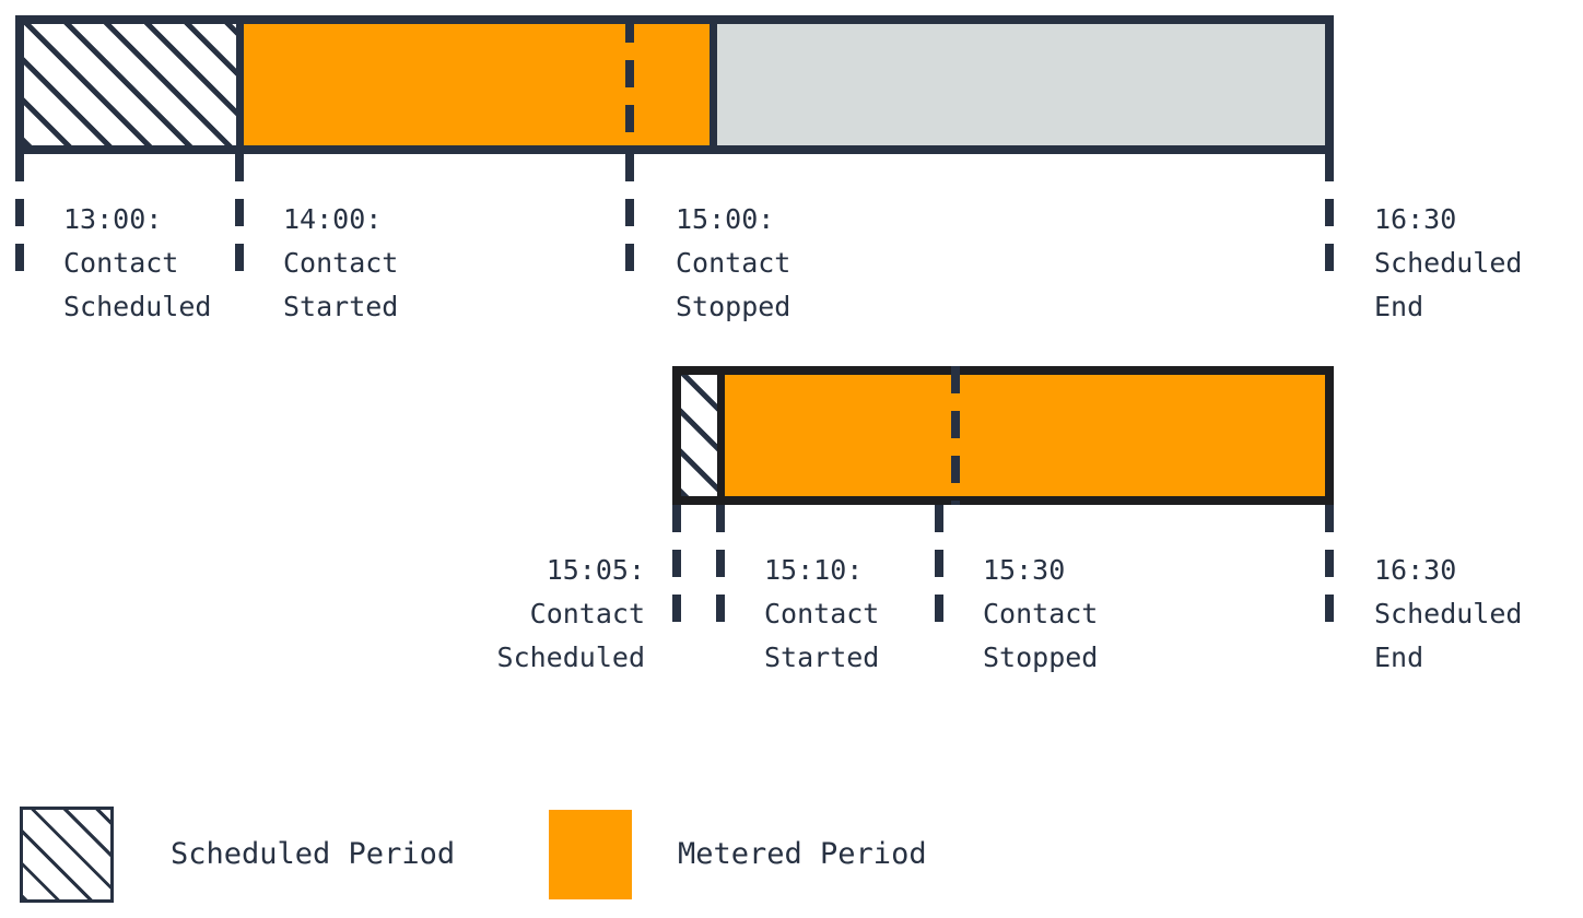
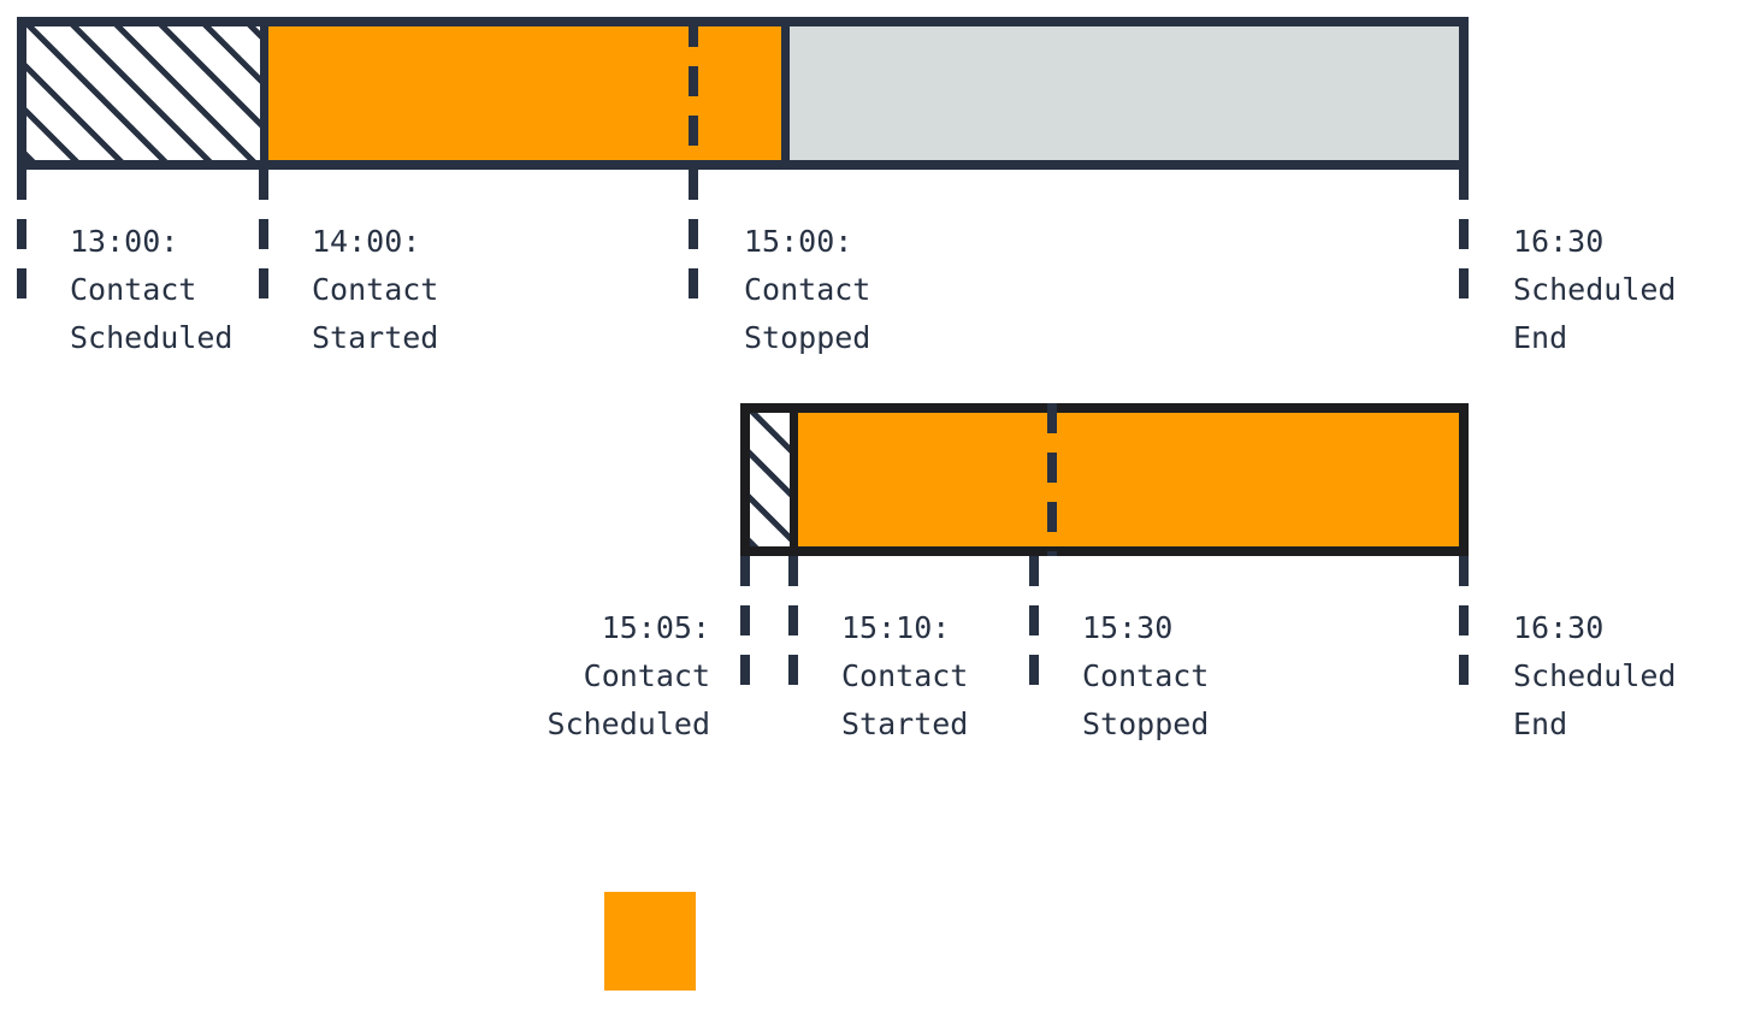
  13:00:
  Contact
  Scheduled
  14:00:
  Contact
  Started
  15:00:
  Contact
  Stopped
  16:30
  Scheduled
  End
  15:05:
  Contact
  Scheduled
  15:10:
  Contact
  Started
  15:30
  Contact
  Stopped
  16:30
  Scheduled
  End
- Scheduled Period
- Metered Period
